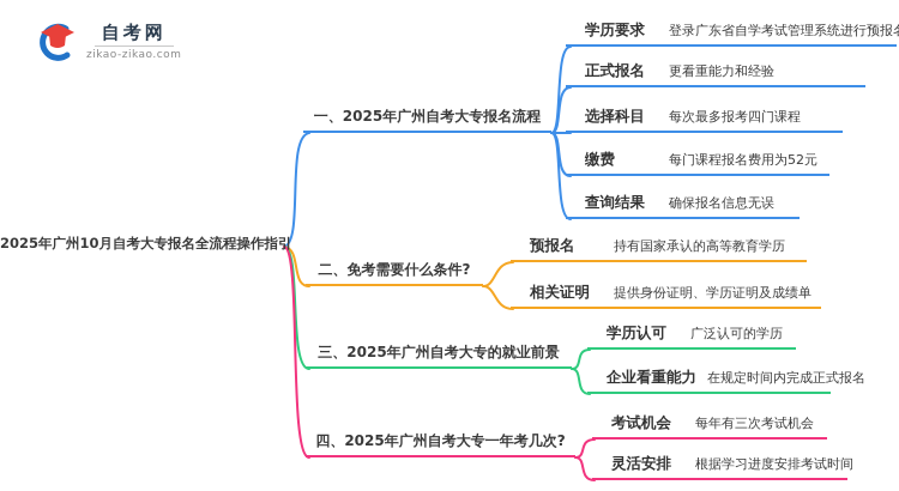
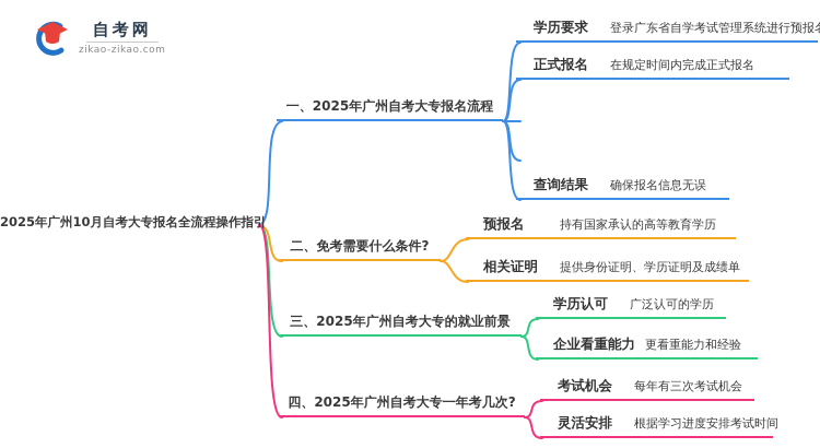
  自考网
  zikao-zikao.com
  2025年广州10月自考大专报名全流程操作指引
  一、2025年广州自考大专报名流程
  学历要求
  登录广东省自学考试管理系统进行预报
  正式报名
- 更看重能力和经验
+ 在规定时间内完成正式报名
- 选择科目
- 每次最多报考四门课程
- 缴费
- 每门课程报名费用为52元
  查询结果
  确保报名信息无误
  二、免考需要什么条件?
  预报名
  持有国家承认的高等教育学历
  相关证明
  提供身份证明、学历证明及成绩单
  三、2025年广州自考大专的就业前景
  学历认可
  广泛认可的学历
  企业看重能力
- 在规定时间内完成正式报名
+ 更看重能力和经验
  四、2025年广州自考大专一年考几次?
  考试机会
  每年有三次考试机会
  灵活安排
  根据学习进度安排考试时间
